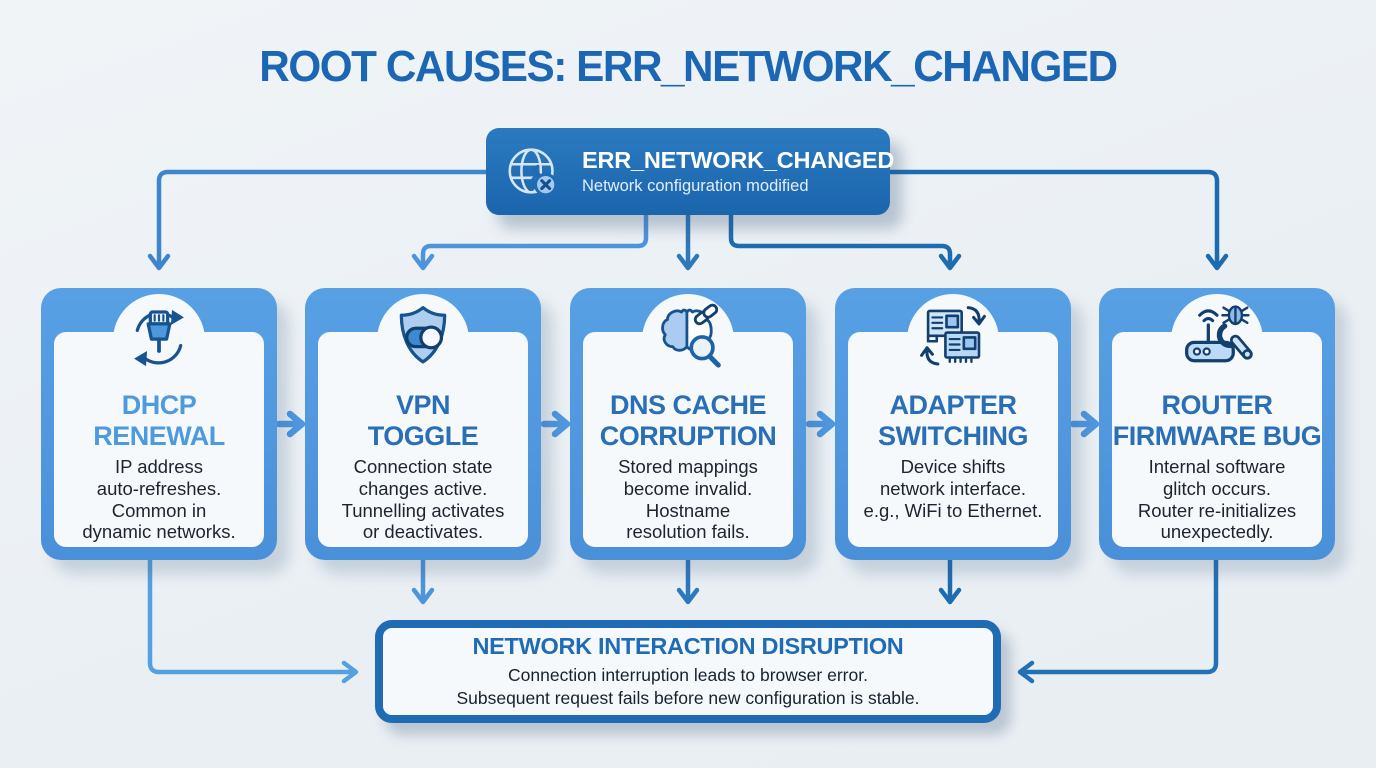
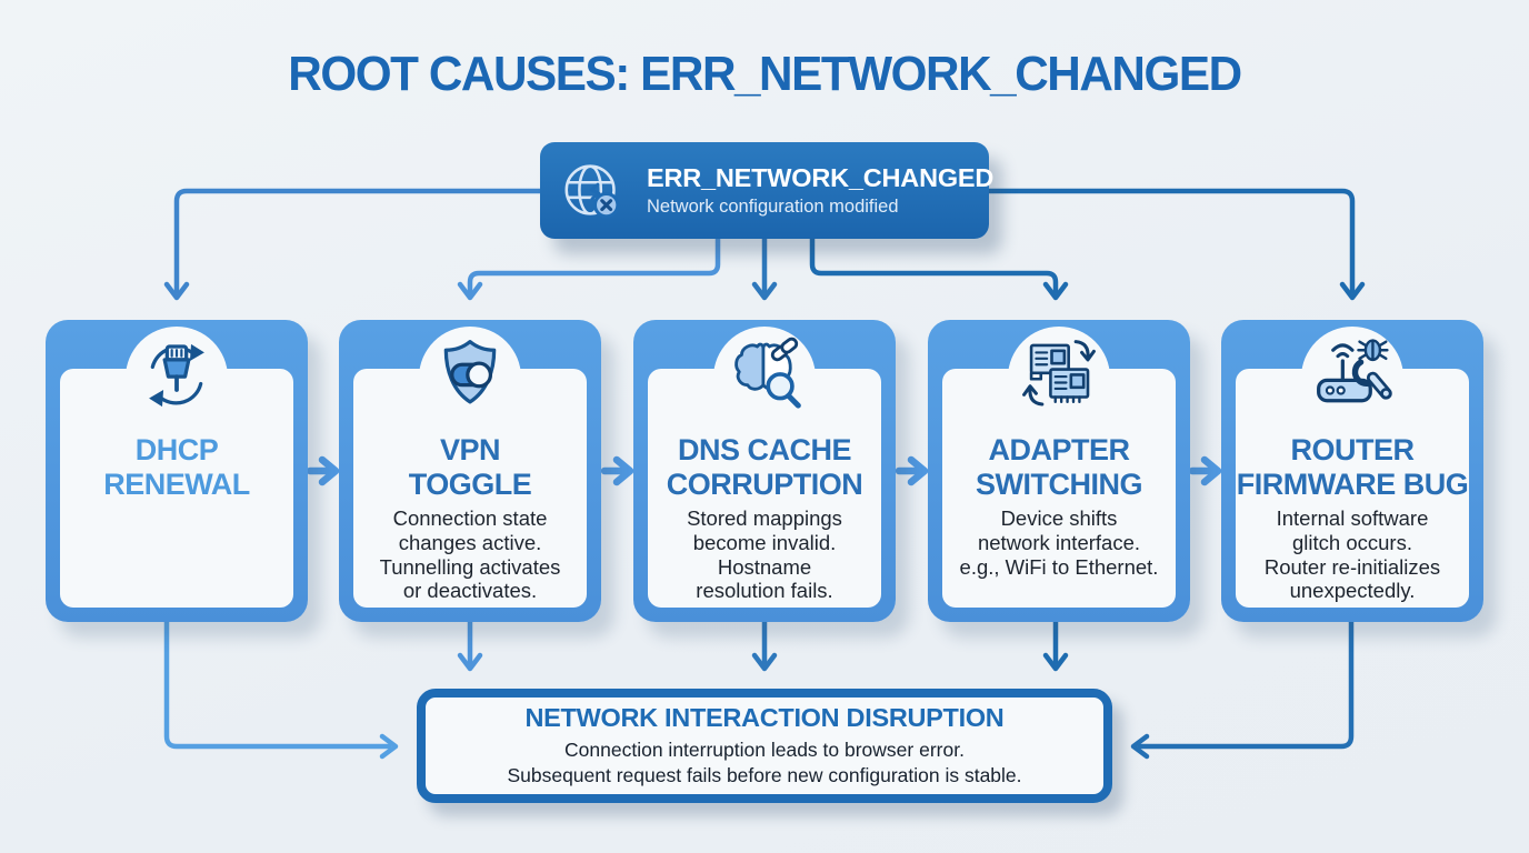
  ROOT CAUSES: ERR_NETWORK_CHANGED
  ERR_NETWORK_CHANGED
  Network configuration modified
  DHCP
  RENEWAL
- IP address
- auto-refreshes.
- Common in
- dynamic networks.
  VPN
  TOGGLE
  Connection state
  changes active.
  Tunnelling activates
  or deactivates.
  DNS CACHE
  CORRUPTION
  Stored mappings
  become invalid.
  Hostname
  resolution fails.
  ADAPTER
  SWITCHING
  Device shifts
  network interface.
  e.g., WiFi to Ethernet.
  ROUTER
  FIRMWARE BUG
  Internal software
  glitch occurs.
  Router re-initializes
  unexpectedly.
  NETWORK INTERACTION DISRUPTION
  Connection interruption leads to browser error.
  Subsequent request fails before new configuration is stable.
